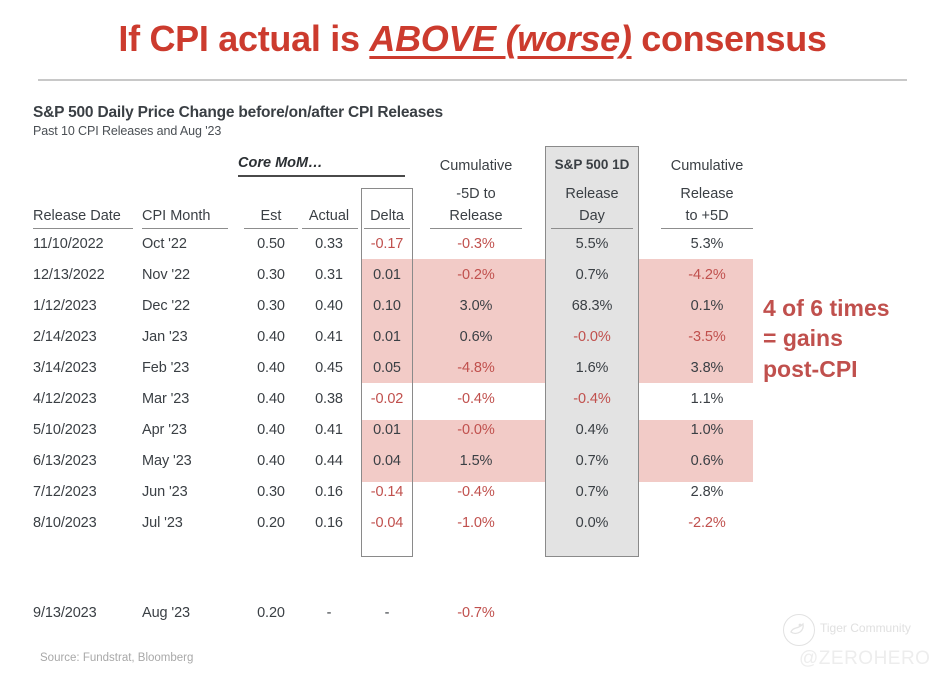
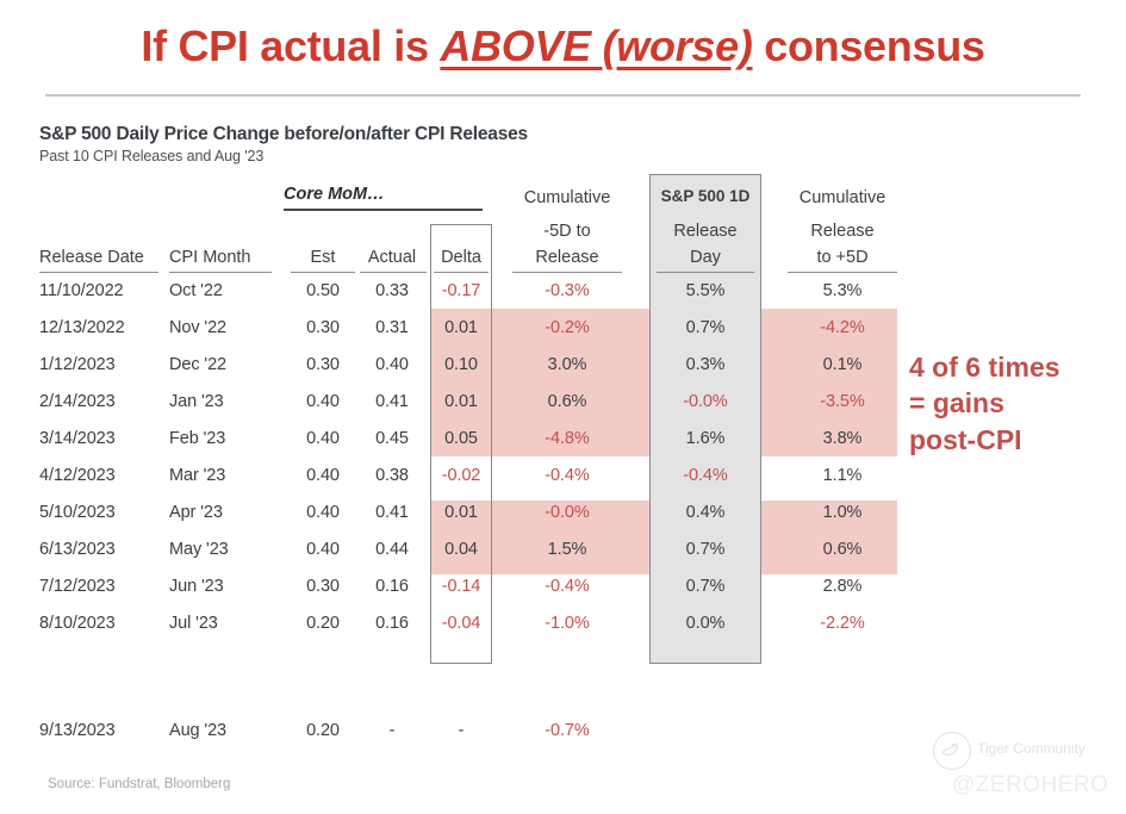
  If CPI actual is ABOVE (worse) consensus
  S&P 500 Daily Price Change before/on/after CPI Releases
  Past 10 CPI Releases and Aug '23
  Core MoM…
  Cumulative
  S&P 500 1D
  Cumulative
  Release Date
  CPI Month
  Est
  Actual
  Delta
  -5D to
  Release
  Release
  Day
  Release
  to +5D
  11/10/2022
  Oct '22
  0.50
  0.33
  -0.17
  -0.3%
  5.5%
  5.3%
  12/13/2022
  Nov '22
  0.30
  0.31
  0.01
  -0.2%
  0.7%
  -4.2%
  1/12/2023
  Dec '22
  0.30
  0.40
  0.10
  3.0%
- 68.3%
+ 0.3%
  0.1%
  2/14/2023
  Jan '23
  0.40
  0.41
  0.01
  0.6%
  -0.0%
  -3.5%
  3/14/2023
  Feb '23
  0.40
  0.45
  0.05
  -4.8%
  1.6%
  3.8%
  4/12/2023
  Mar '23
  0.40
  0.38
  -0.02
  -0.4%
  -0.4%
  1.1%
  5/10/2023
  Apr '23
  0.40
  0.41
  0.01
  -0.0%
  0.4%
  1.0%
  6/13/2023
  May '23
  0.40
  0.44
  0.04
  1.5%
  0.7%
  0.6%
  7/12/2023
  Jun '23
  0.30
  0.16
  -0.14
  -0.4%
  0.7%
  2.8%
  8/10/2023
  Jul '23
  0.20
  0.16
  -0.04
  -1.0%
  0.0%
  -2.2%
  9/13/2023
  Aug '23
  0.20
  -
  -
  -0.7%
  4 of 6 times
  = gains
  post-CPI
  Source: Fundstrat, Bloomberg
  Tiger Community
